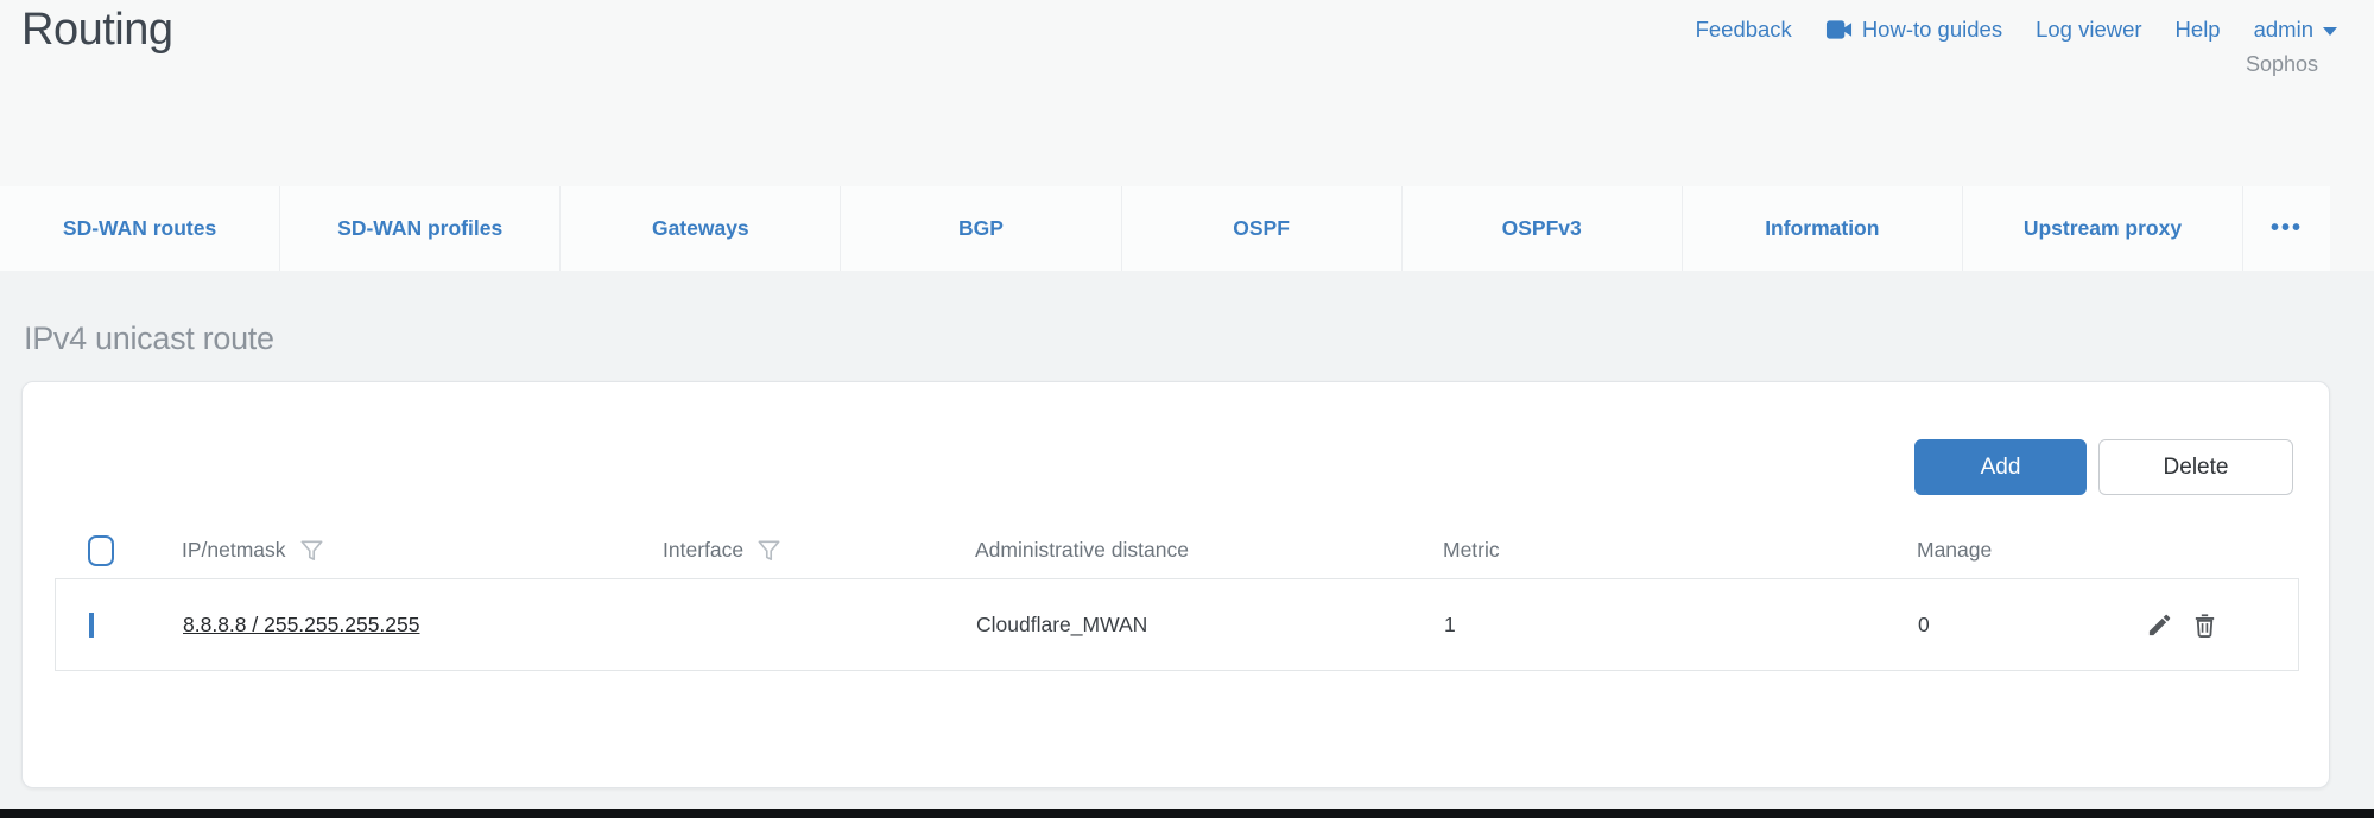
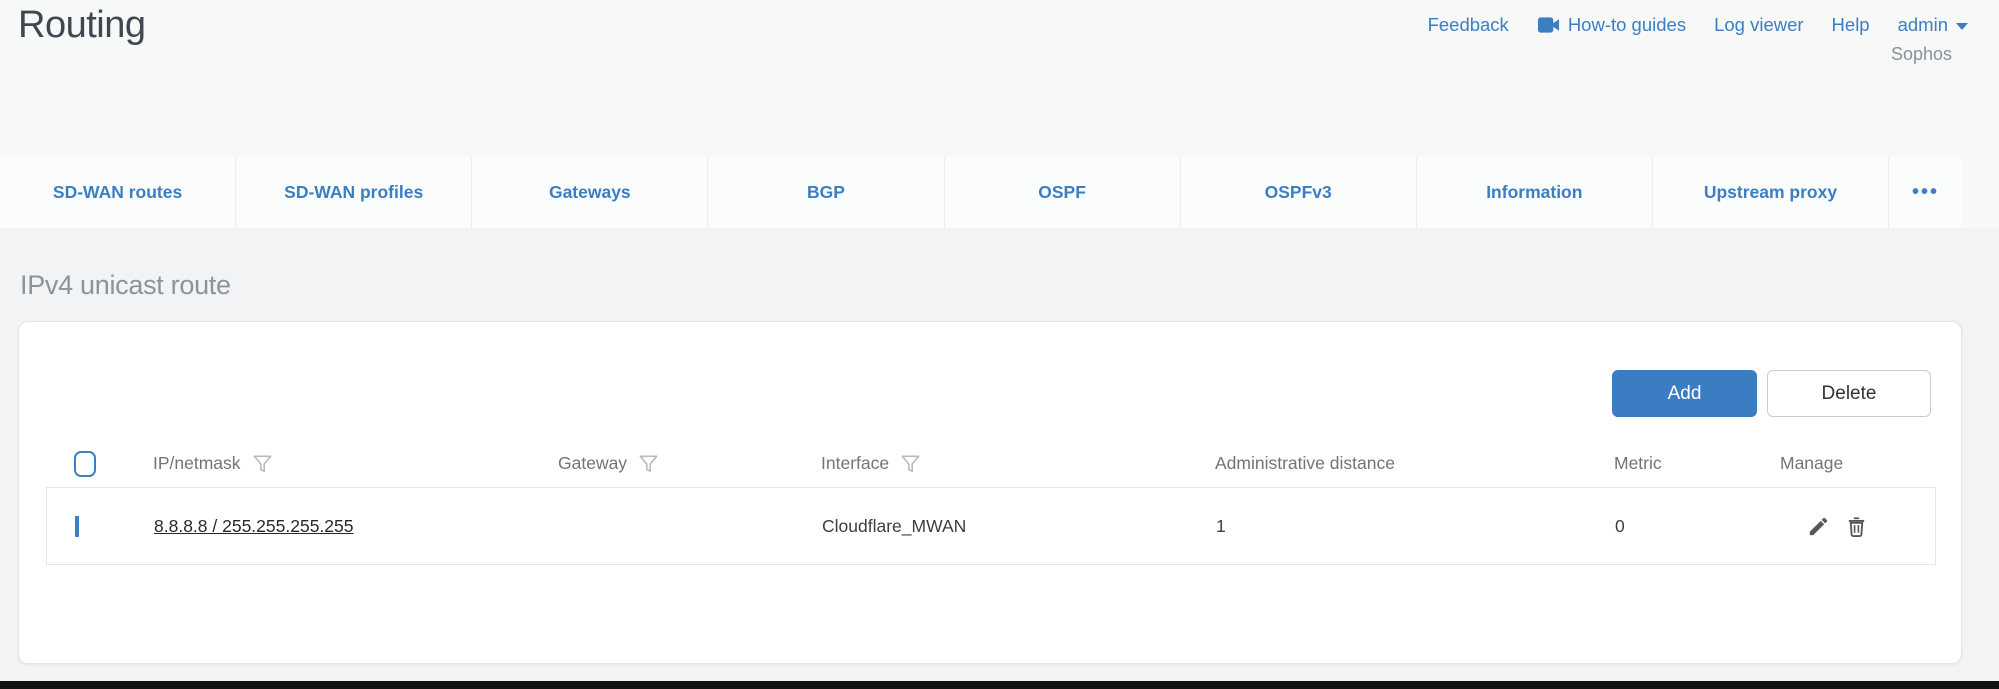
  Routing
  Feedback
  How-to guides
  Log viewer
  Help
  admin
  Sophos
  SD-WAN routes
  SD-WAN profiles
  Gateways
  BGP
  OSPF
  OSPFv3
  Information
  Upstream proxy
  •••
  IPv4 unicast route
  Add
  Delete
  IP/netmask
+ Gateway
  Interface
  Administrative distance
  Metric
  Manage
  8.8.8.8 / 255.255.255.255
  Cloudflare_MWAN
  1
  0
